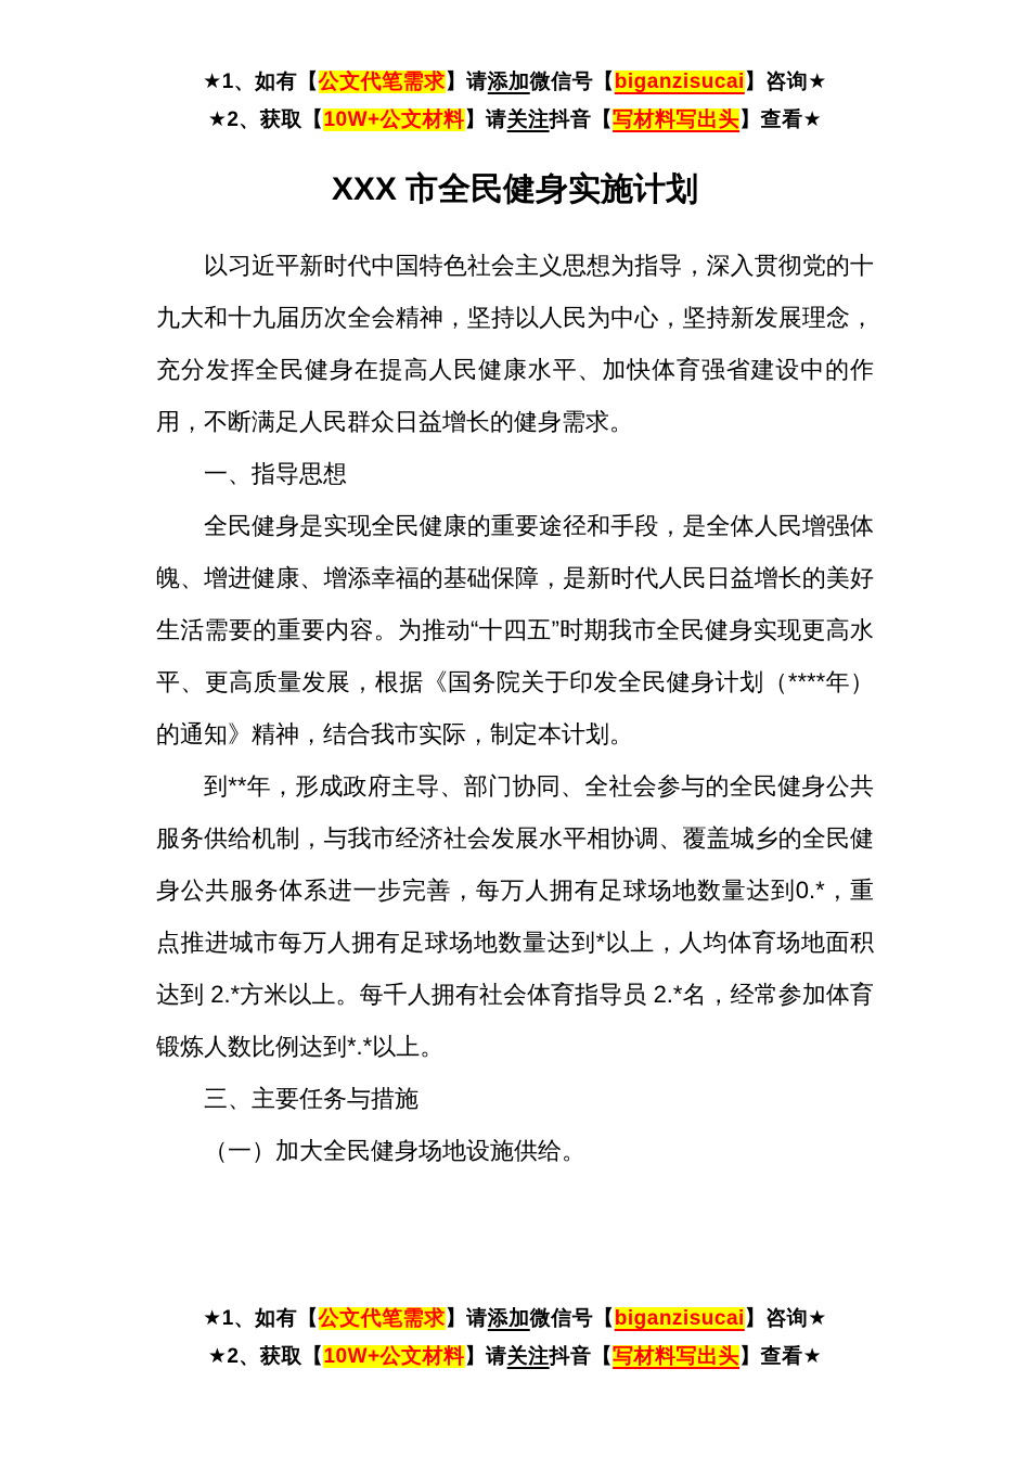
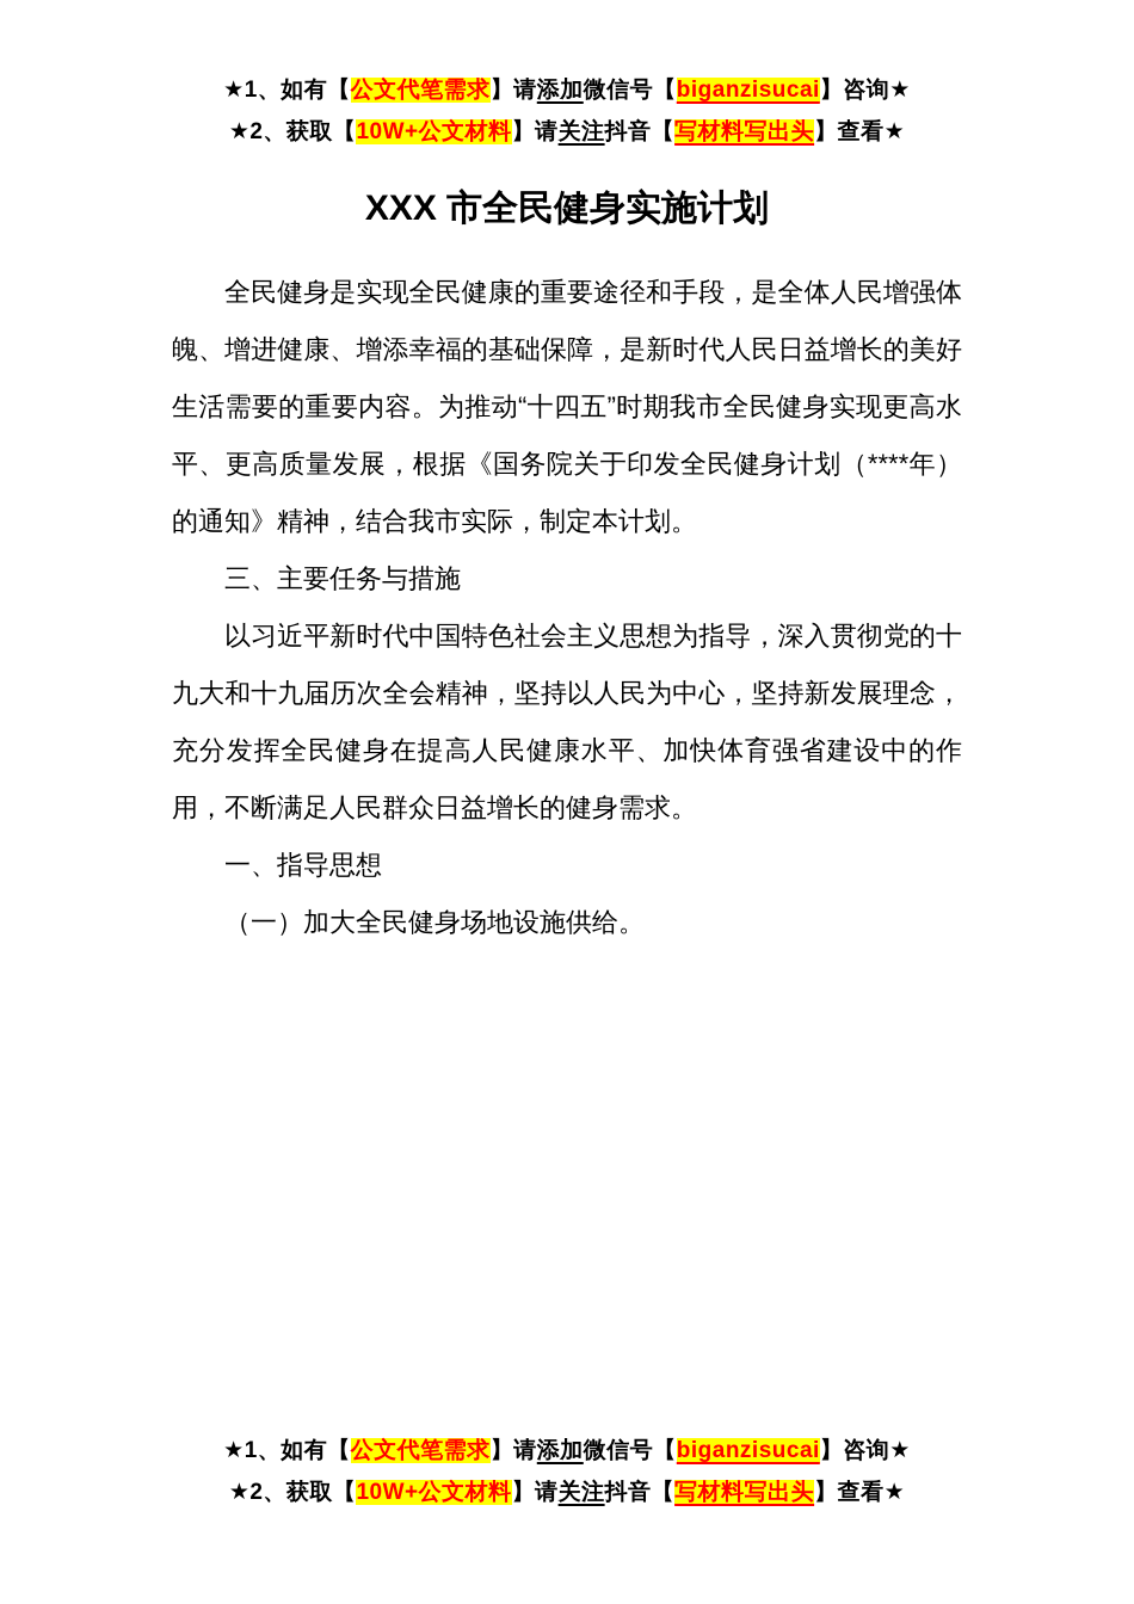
  ★1、如有【公文代笔需求】请添加微信号【biganzisucai】咨询★
  ★2、获取【10W+公文材料】请关注抖音【写材料写出头】查看★
  XXX 市全民健身实施计划
- 以习近平新时代中国特色社会主义思想为指导，深入贯彻党的十九大和十九届历次全会精神，坚持以人民为中心，坚持新发展理念，充分发挥全民健身在提高人民健康水平、加快体育强省建设中的作用，不断满足人民群众日益增长的健身需求。
+ 全民健身是实现全民健康的重要途径和手段，是全体人民增强体魄、增进健康、增添幸福的基础保障，是新时代人民日益增长的美好生活需要的重要内容。为推动“十四五”时期我市全民健身实现更高水平、更高质量发展，根据《国务院关于印发全民健身计划（****年）的通知》精神，结合我市实际，制定本计划。
- 一、指导思想
+ 三、主要任务与措施
- 全民健身是实现全民健康的重要途径和手段，是全体人民增强体魄、增进健康、增添幸福的基础保障，是新时代人民日益增长的美好生活需要的重要内容。为推动“十四五”时期我市全民健身实现更高水平、更高质量发展，根据《国务院关于印发全民健身计划（****年）的通知》精神，结合我市实际，制定本计划。
+ 以习近平新时代中国特色社会主义思想为指导，深入贯彻党的十九大和十九届历次全会精神，坚持以人民为中心，坚持新发展理念，充分发挥全民健身在提高人民健康水平、加快体育强省建设中的作用，不断满足人民群众日益增长的健身需求。
- 到**年，形成政府主导、部门协同、全社会参与的全民健身公共服务供给机制，与我市经济社会发展水平相协调、覆盖城乡的全民健身公共服务体系进一步完善，每万人拥有足球场地数量达到0.*，重点推进城市每万人拥有足球场地数量达到*以上，人均体育场地面积达到 2.*方米以上。每千人拥有社会体育指导员 2.*名，经常参加体育锻炼人数比例达到*.*以上。
- 三、主要任务与措施
+ 一、指导思想
  （一）加大全民健身场地设施供给。
  ★1、如有【公文代笔需求】请添加微信号【biganzisucai】咨询★
  ★2、获取【10W+公文材料】请关注抖音【写材料写出头】查看★
